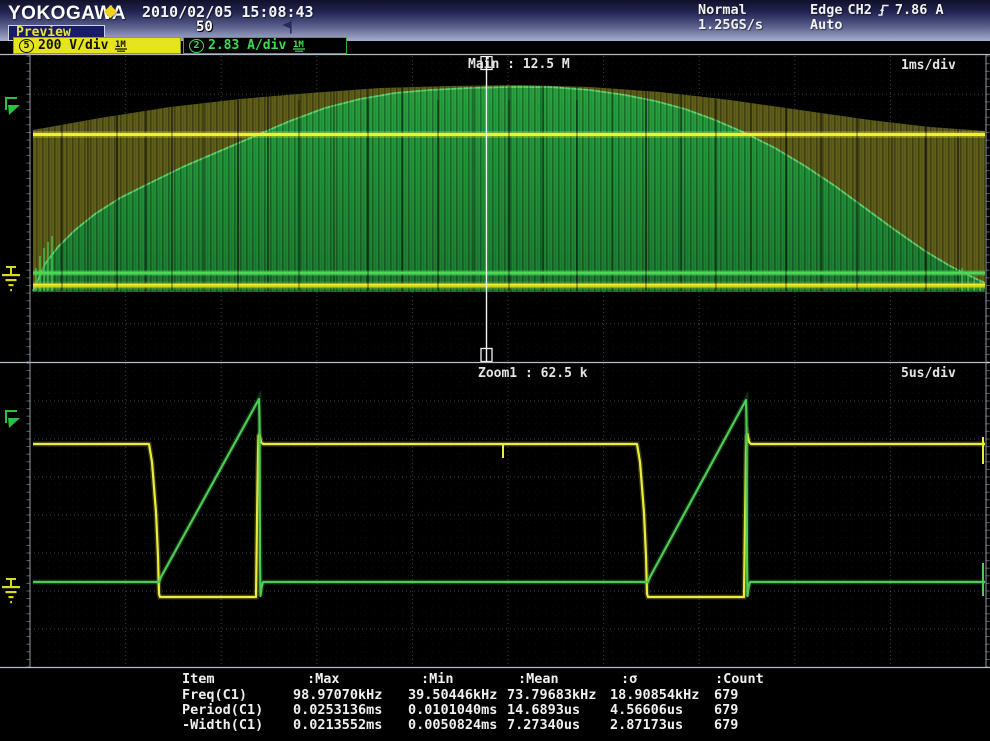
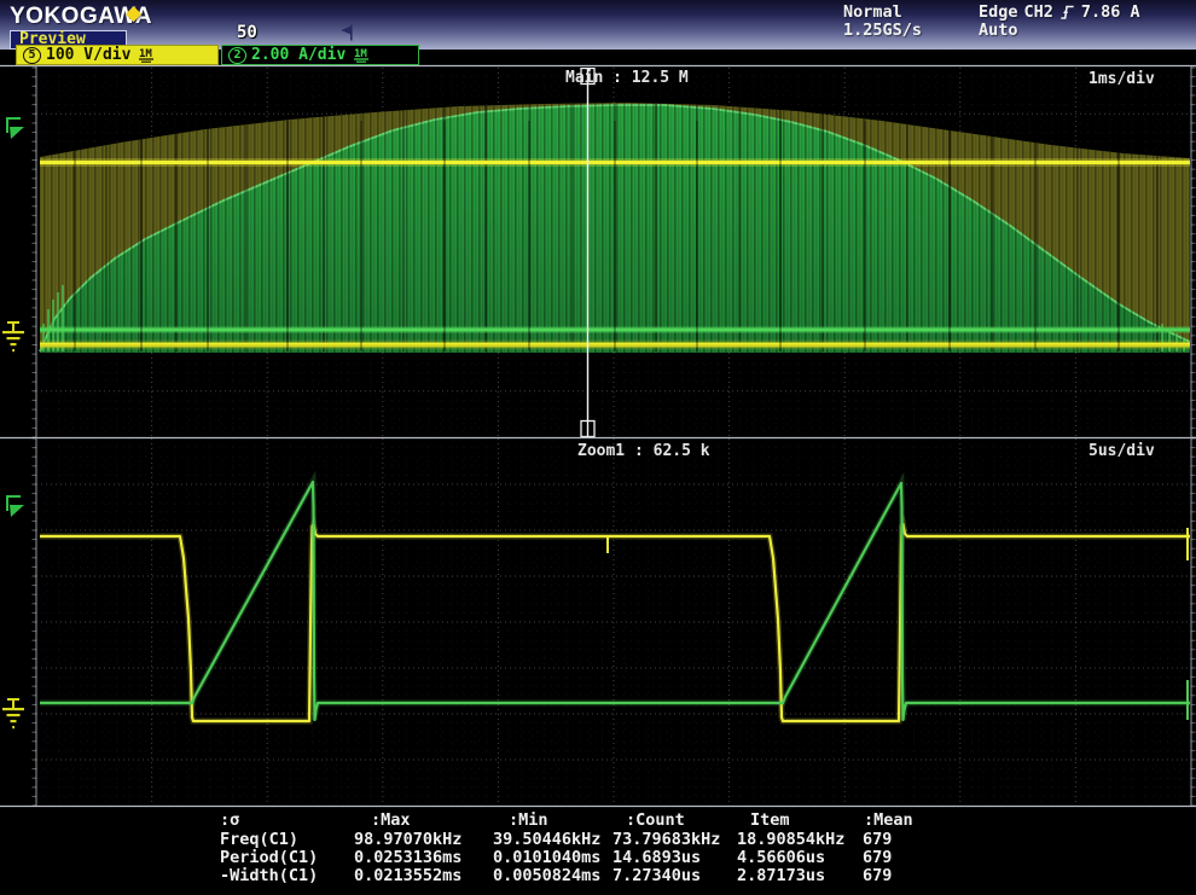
  YOKOGAWA
  ◆
- 2010/02/05 15:08:43
  Preview
  50
  Normal
  1.25GS/s
  Edge
  CH2
  7.86 A
  Auto
  5
- 200 V/div
+ 100 V/div
  1M
  2
- 2.83 A/div
+ 2.00 A/div
  1M
  Main : 12.5 M
  1ms/div
  Zoom1 : 62.5 k
  5us/div
- Item
+ :σ
  :Max
  :Min
- :Mean
+ :Count
- :σ
+ Item
- :Count
+ :Mean
  Freq(C1)
  98.97070kHz
  39.50446kHz
  73.79683kHz
  18.90854kHz
  679
  Period(C1)
  0.0253136ms
  0.0101040ms
  14.6893us
  4.56606us
  679
  -Width(C1)
  0.0213552ms
  0.0050824ms
  7.27340us
  2.87173us
  679
